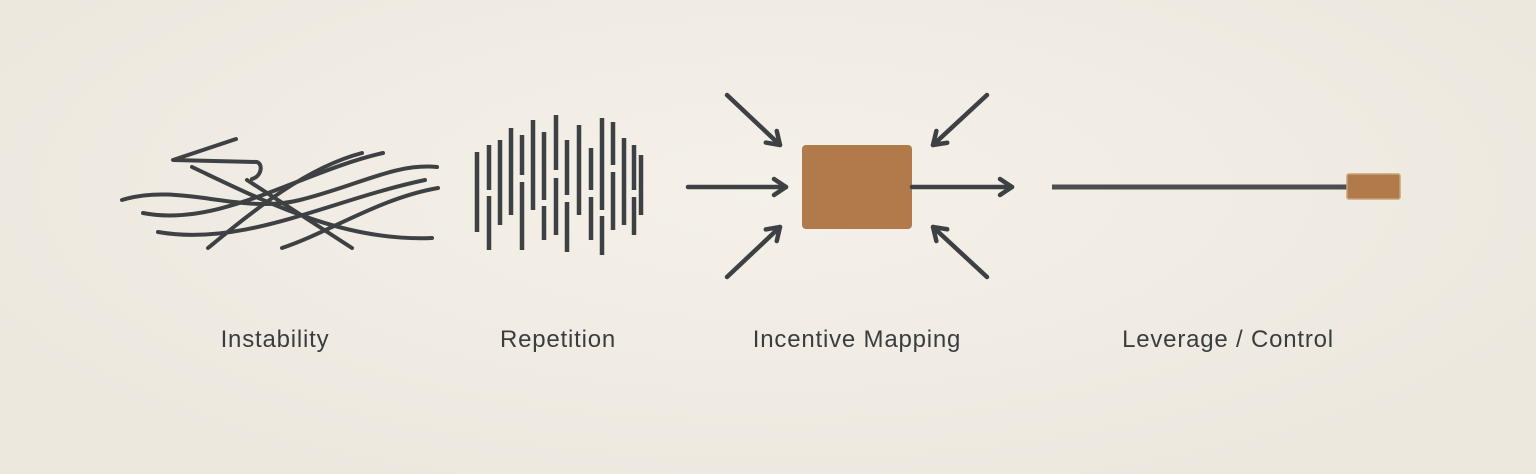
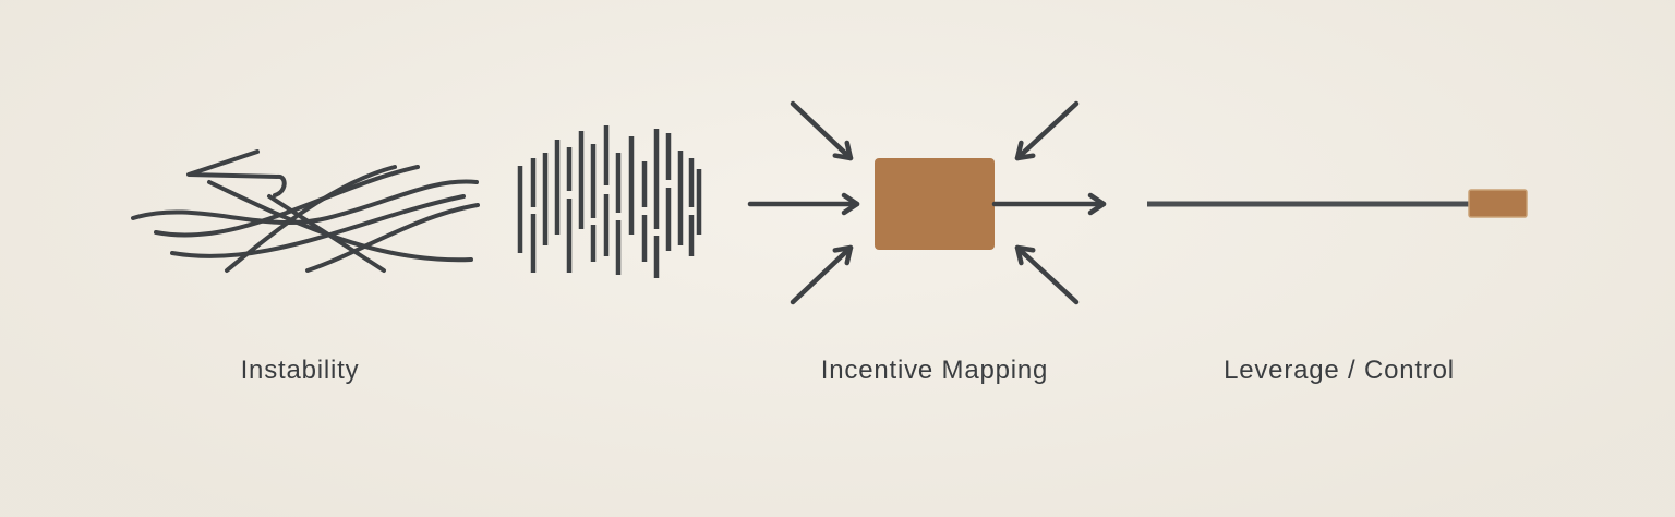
  Instability
- Repetition
  Incentive Mapping
  Leverage / Control
